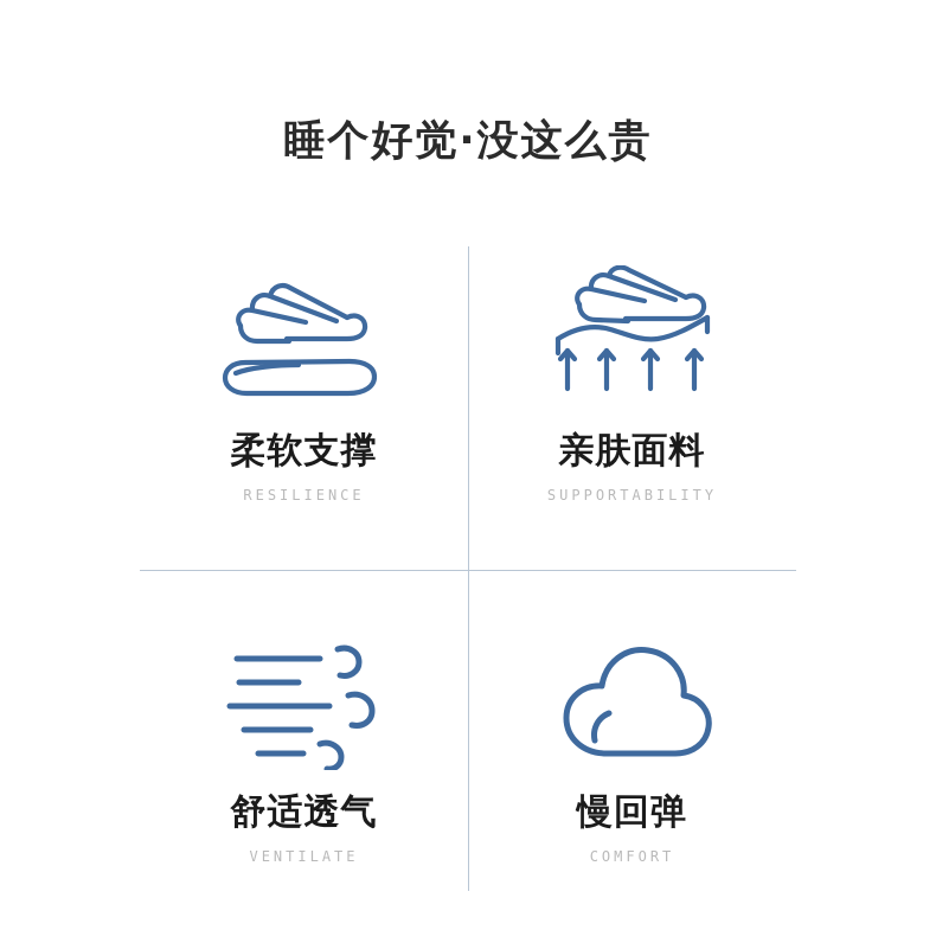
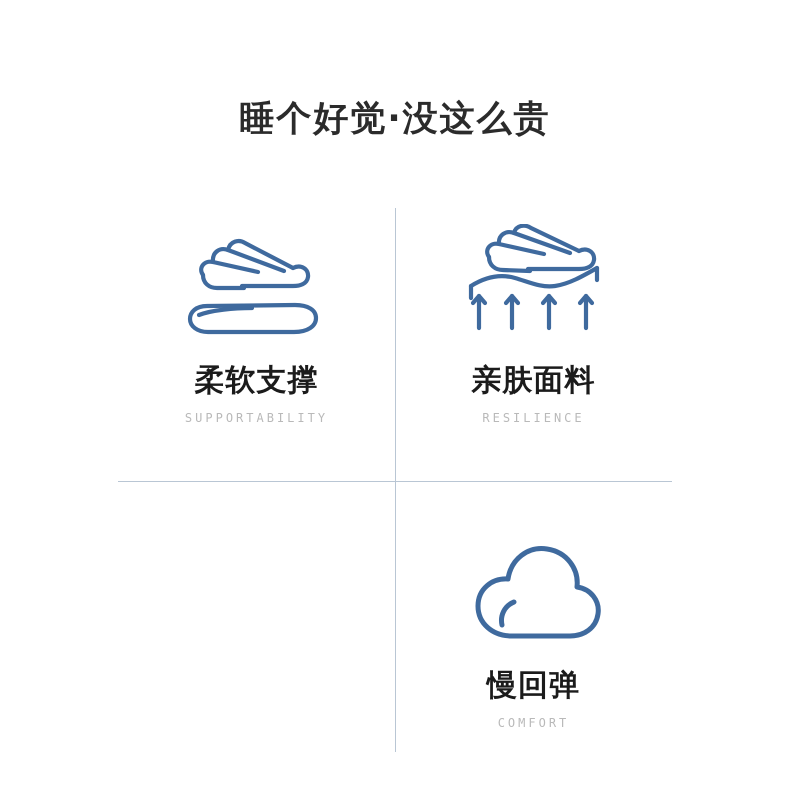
  睡个好觉·没这么贵
  柔软支撑
- RESILIENCE
+ SUPPORTABILITY
  亲肤面料
- SUPPORTABILITY
+ RESILIENCE
- 舒适透气
- VENTILATE
  慢回弹
  COMFORT
